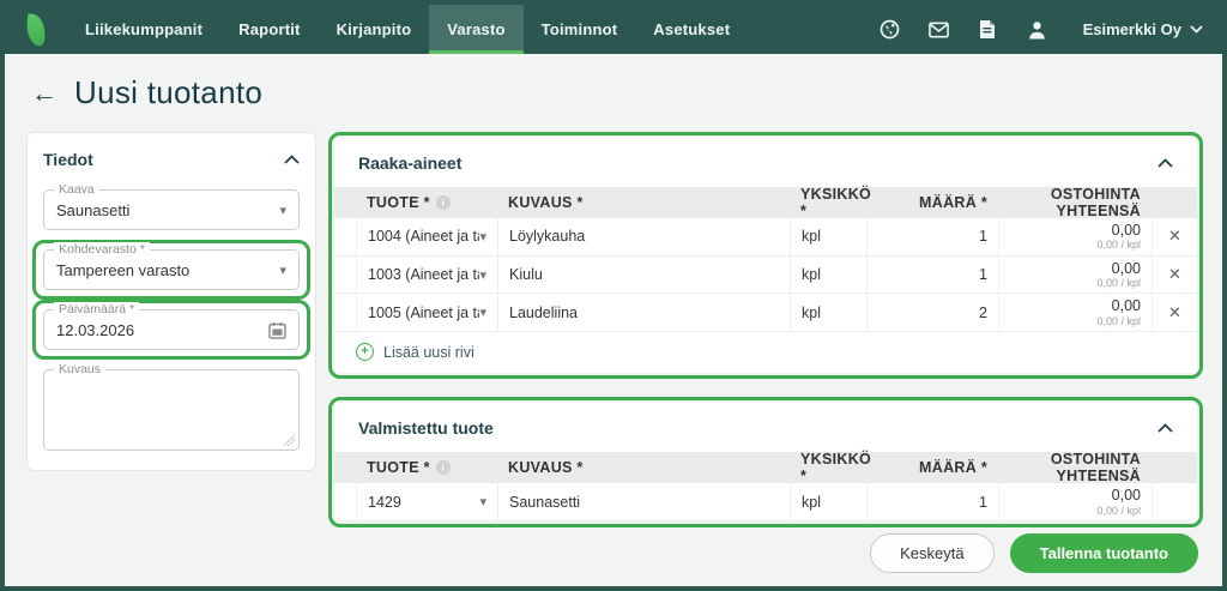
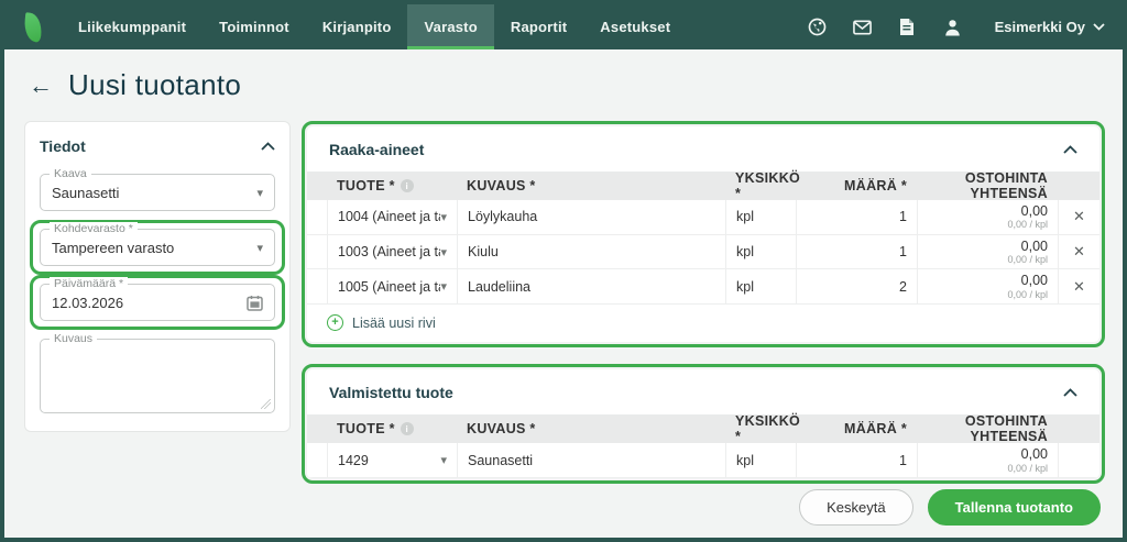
  Liikekumppanit
- Raportit
+ Toiminnot
  Kirjanpito
  Varasto
- Toiminnot
+ Raportit
  Asetukset
  Esimerkki Oy
  ←
  Uusi tuotanto
  Tiedot
  Kaava
  Saunasetti
  ▾
  Kohdevarasto *
  Tampereen varasto
  ▾
  Päivämäärä *
  12.03.2026
  Kuvaus
  Raaka-aineet
  TUOTE *
  i
  KUVAUS *
  YKSIKKÖ *
  MÄÄRÄ *
  OSTOHINTA YHTEENSÄ
  ▾
  Löylykauha
  kpl
  1
  0,00
  0,00 / kpl
  ✕
  ▾
  Kiulu
  kpl
  1
  0,00
  0,00 / kpl
  ✕
  ▾
  Laudeliina
  kpl
  2
  0,00
  0,00 / kpl
  ✕
  +
  Lisää uusi rivi
  Valmistettu tuote
  TUOTE *
  i
  KUVAUS *
  YKSIKKÖ *
  MÄÄRÄ *
  OSTOHINTA YHTEENSÄ
  1429
  ▾
  Saunasetti
  kpl
  1
  0,00
  0,00 / kpl
  Keskeytä
  Tallenna tuotanto
